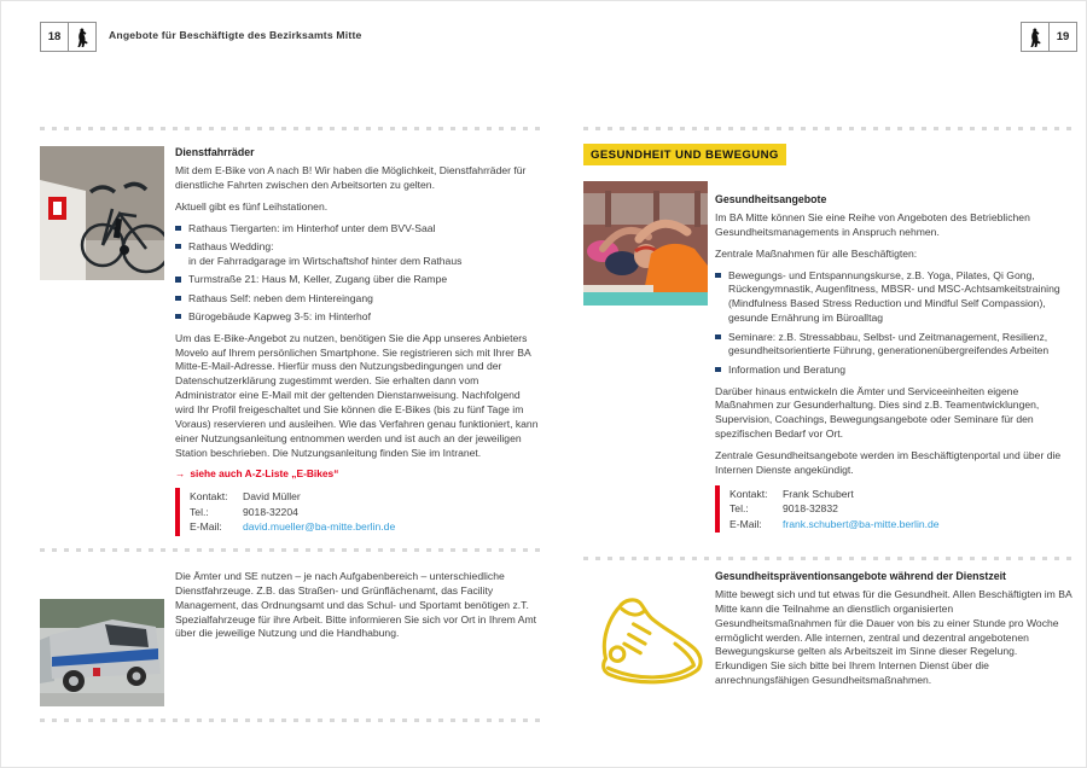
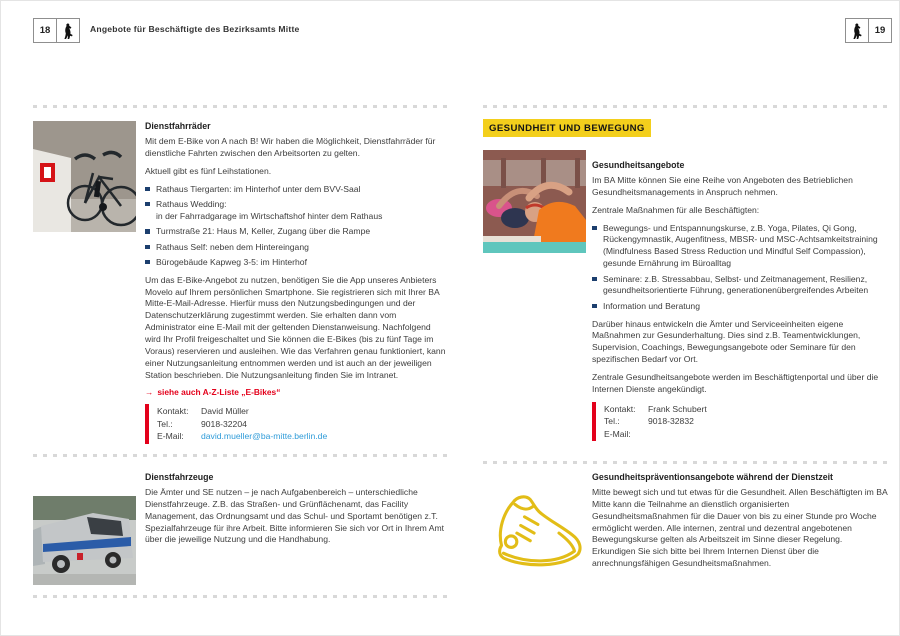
  18
  Angebote für Beschäftigte des Bezirksamts Mitte
  19
  Dienstfahrräder
  Mit dem E-Bike von A nach B! Wir haben die Möglichkeit, Dienstfahrräder für dienstliche Fahrten zwischen den Arbeitsorten zu gelten.
  Aktuell gibt es fünf Leihstationen.
  Rathaus Tiergarten: im Hinterhof unter dem BVV-Saal
  Rathaus Wedding:
  in der Fahrradgarage im Wirtschaftshof hinter dem Rathaus
  Turmstraße 21: Haus M, Keller, Zugang über die Rampe
  Rathaus Self: neben dem Hintereingang
  Bürogebäude Kapweg 3-5: im Hinterhof
  Um das E-Bike-Angebot zu nutzen, benötigen Sie die App unseres Anbieters Movelo auf Ihrem persönlichen Smartphone. Sie registrieren sich mit Ihrer BA Mitte-E-Mail-Adresse. Hierfür muss den Nutzungsbedingungen und der Datenschutzerklärung zugestimmt werden. Sie erhalten dann vom Administrator eine E-Mail mit der geltenden Dienstanweisung. Nachfolgend wird Ihr Profil freigeschaltet und Sie können die E-Bikes (bis zu fünf Tage im Voraus) reservieren und ausleihen. Wie das Verfahren genau funktioniert, kann einer Nutzungsanleitung entnommen werden und ist auch an der jeweiligen Station beschrieben. Die Nutzungsanleitung finden Sie im Intranet.
  → siehe auch A-Z-Liste „E-Bikes“
  Kontakt:
  David Müller
  Tel.:
  9018-32204
  E-Mail:
  david.mueller@ba-mitte.berlin.de
+ Dienstfahrzeuge
  Die Ämter und SE nutzen – je nach Aufgabenbereich – unterschiedliche Dienstfahrzeuge. Z.B. das Straßen- und Grünflächenamt, das Facility Management, das Ordnungsamt und das Schul- und Sportamt benötigen z.T. Spezialfahrzeuge für ihre Arbeit. Bitte informieren Sie sich vor Ort in Ihrem Amt über die jeweilige Nutzung und die Handhabung.
  GESUNDHEIT UND BEWEGUNG
  Gesundheitsangebote
  Im BA Mitte können Sie eine Reihe von Angeboten des Betrieblichen Gesundheitsmanagements in Anspruch nehmen.
  Zentrale Maßnahmen für alle Beschäftigten:
  Bewegungs- und Entspannungskurse, z.B. Yoga, Pilates, Qi Gong, Rückengymnastik, Augenfitness, MBSR- und MSC-Achtsamkeitstraining (Mindfulness Based Stress Reduction und Mindful Self Compassion), gesunde Ernährung im Büroalltag
  Seminare: z.B. Stressabbau, Selbst- und Zeitmanagement, Resilienz, gesundheitsorientierte Führung, generationenübergreifendes Arbeiten
  Information und Beratung
  Darüber hinaus entwickeln die Ämter und Serviceeinheiten eigene Maßnahmen zur Gesunderhaltung. Dies sind z.B. Teamentwicklungen, Supervision, Coachings, Bewegungsangebote oder Seminare für den spezifischen Bedarf vor Ort.
  Zentrale Gesundheitsangebote werden im Beschäftigtenportal und über die Internen Dienste angekündigt.
  Kontakt:
  Frank Schubert
  Tel.:
  9018-32832
  E-Mail:
- frank.schubert@ba-mitte.berlin.de
  Gesundheitspräventionsangebote während der Dienstzeit
  Mitte bewegt sich und tut etwas für die Gesundheit. Allen Beschäftigten im BA Mitte kann die Teilnahme an dienstlich organisierten Gesundheitsmaßnahmen für die Dauer von bis zu einer Stunde pro Woche ermöglicht werden. Alle internen, zentral und dezentral angebotenen Bewegungskurse gelten als Arbeitszeit im Sinne dieser Regelung. Erkundigen Sie sich bitte bei Ihrem Internen Dienst über die anrechnungsfähigen Gesundheitsmaßnahmen.
